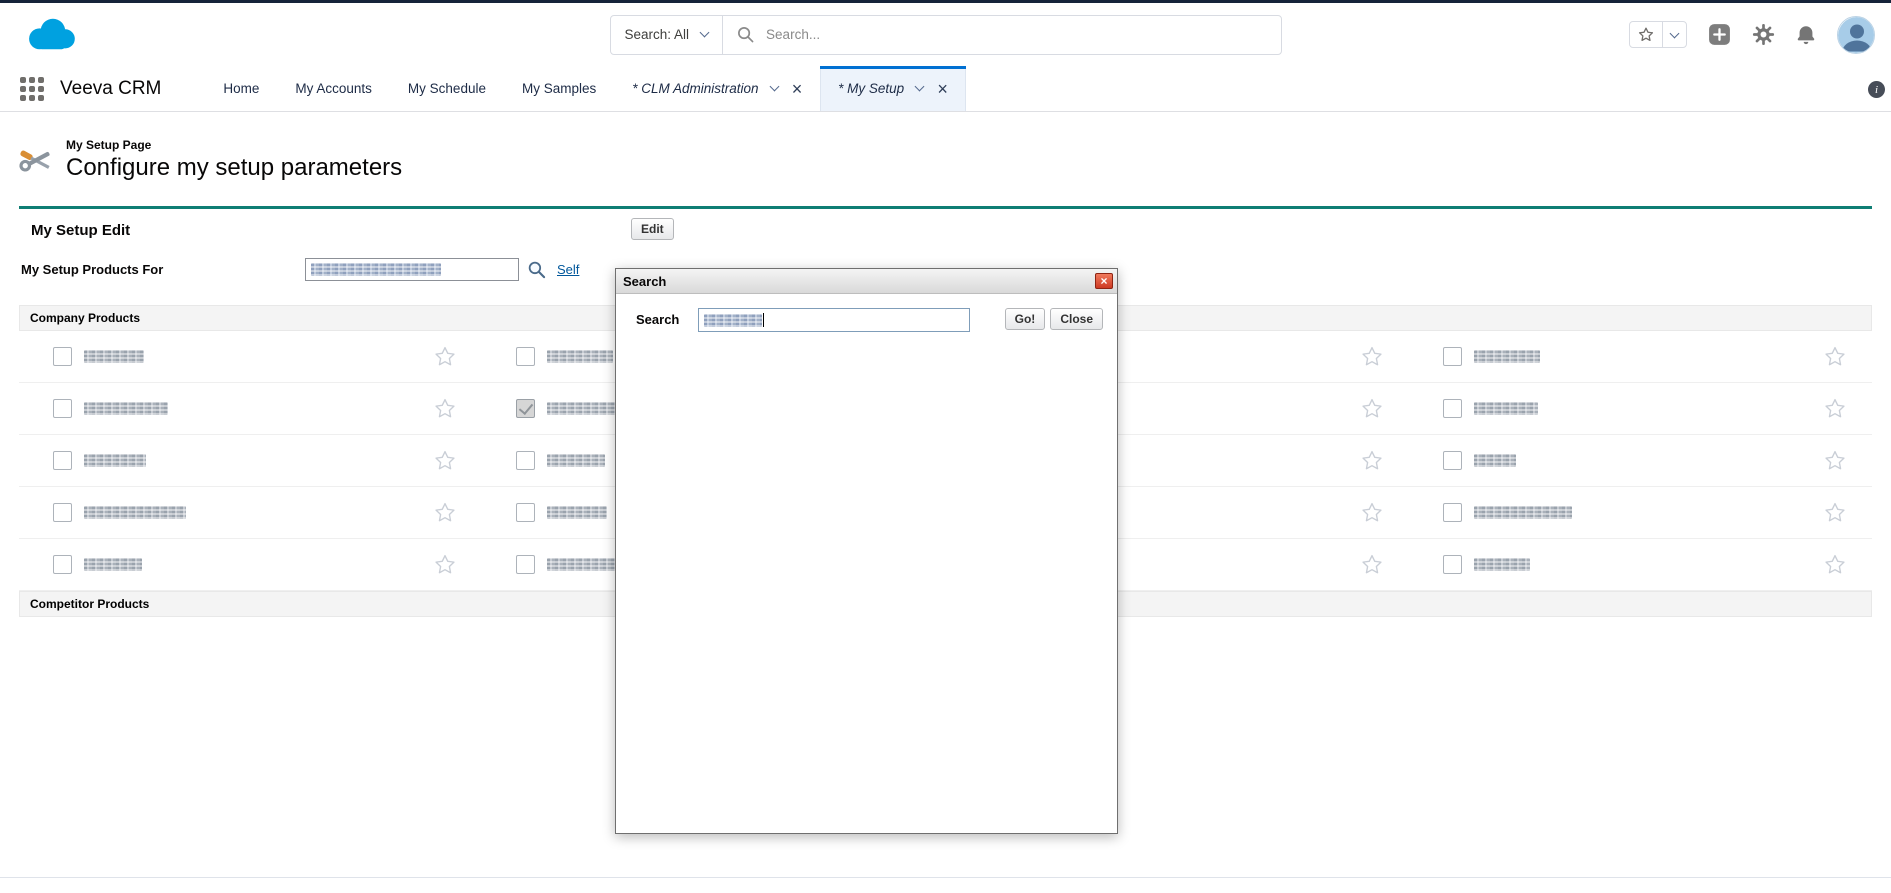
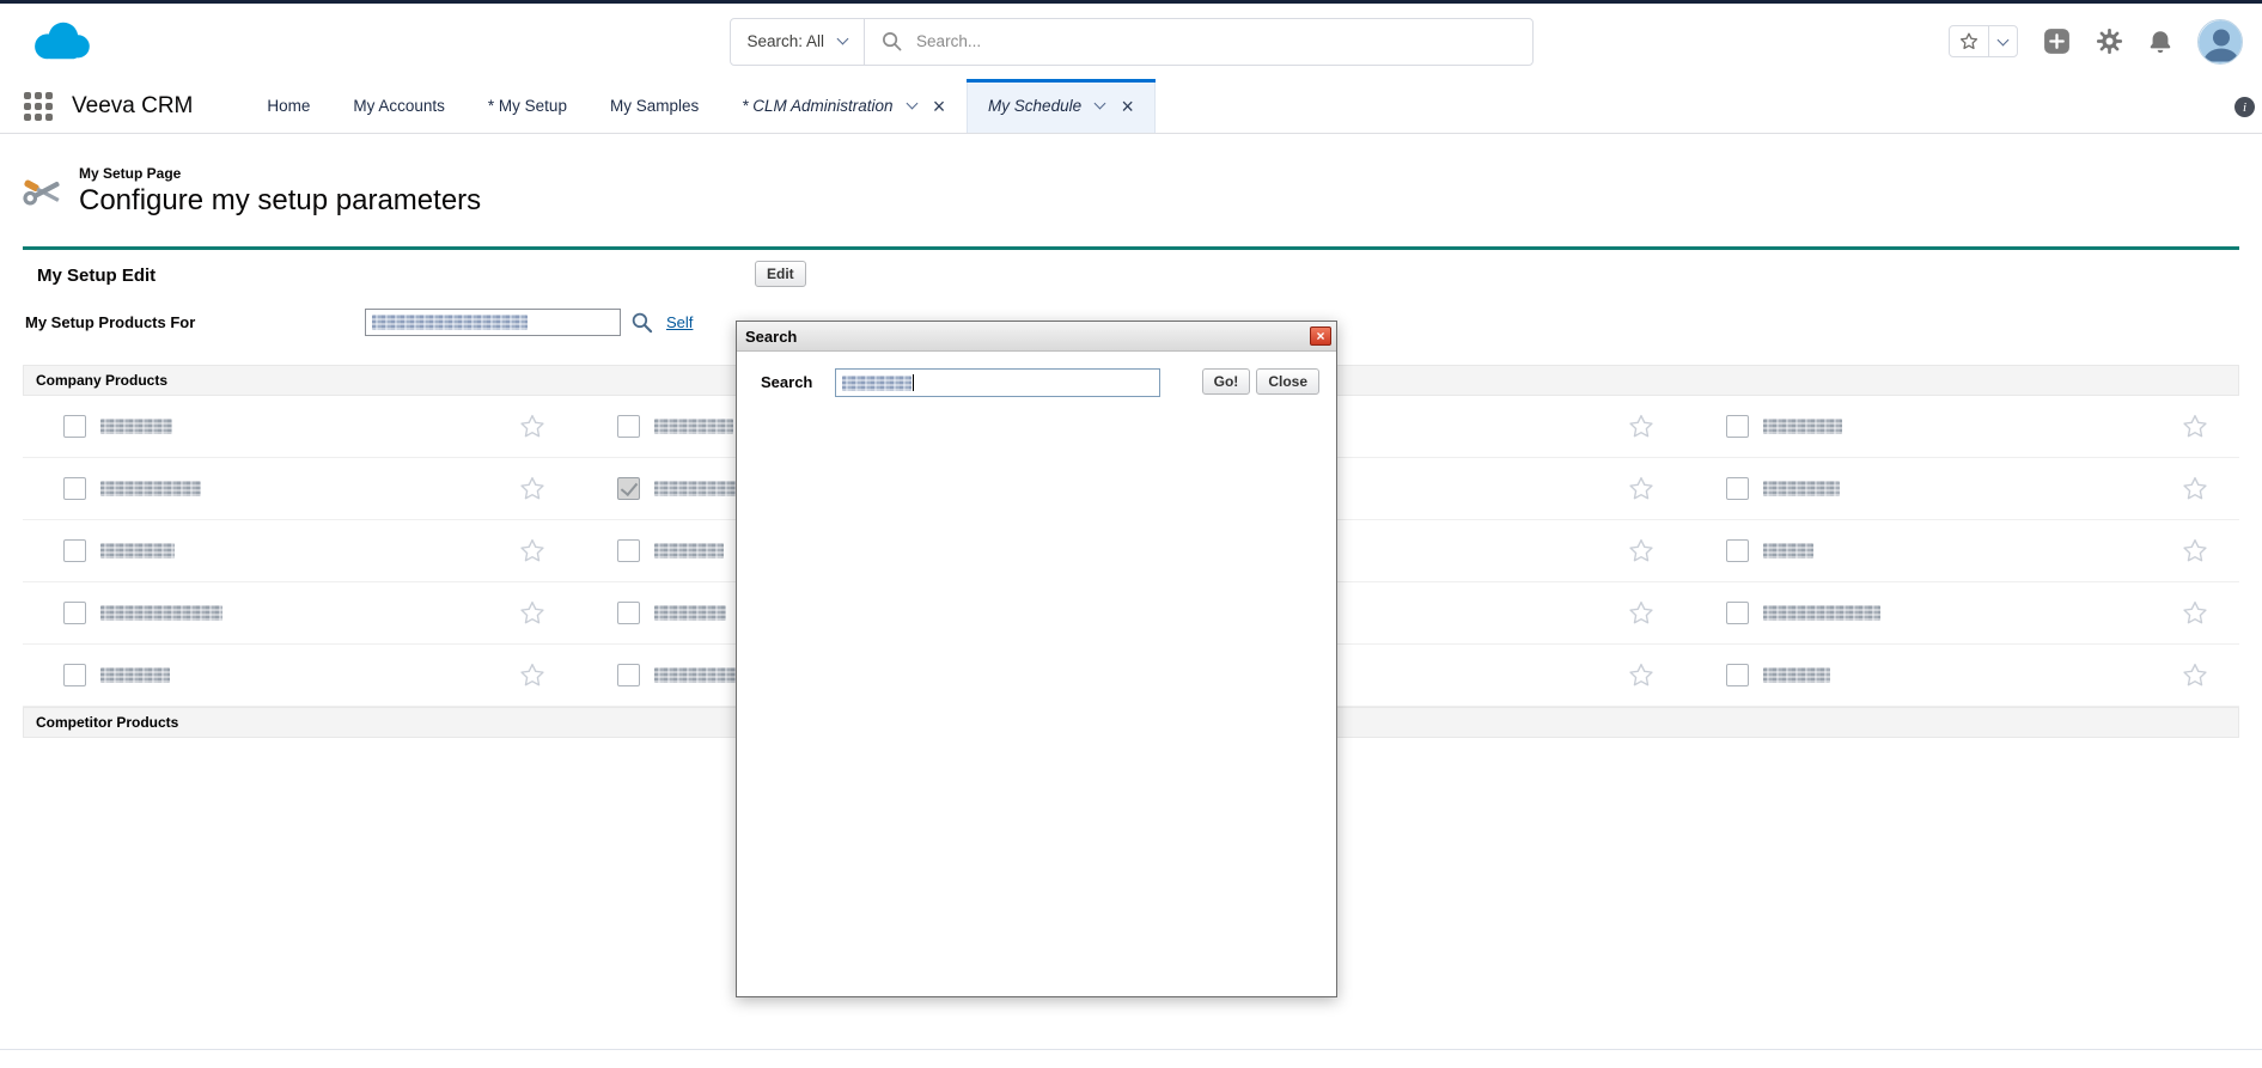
  Search: All
  Search...
  Veeva CRM
  Home
  My Accounts
- My Schedule
+ * My Setup
  My Samples
  * CLM Administration
  ×
- * My Setup
+ My Schedule
  ×
  i
  My Setup Page
  Configure my setup parameters
  My Setup Edit
  Edit
  My Setup Products For
  Self
  Company Products
  Competitor Products
  Search
  ×
  Search
  Go!
  Close
